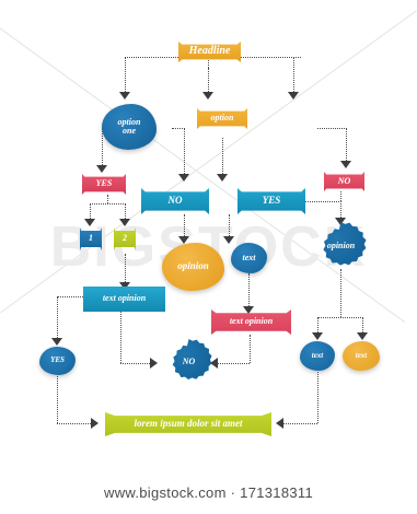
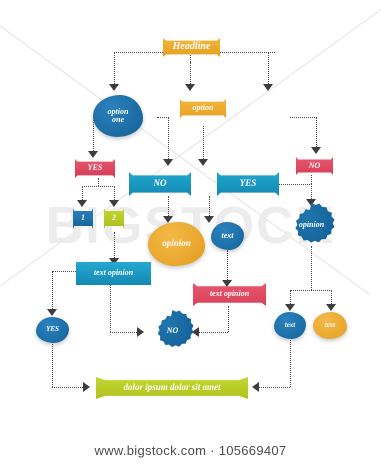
  Headline
  option one
  option
  YES
  NO
  YES
  NO
  1
  2
  opinion
  text
  opinion
  text opinion
  text opinion
  YES
  NO
  text
  text
- lorem ipsum dolor sit amet
+ dolor ipsum dolor sit amet
- www.bigstock.com · 171318311
+ www.bigstock.com · 105669407
